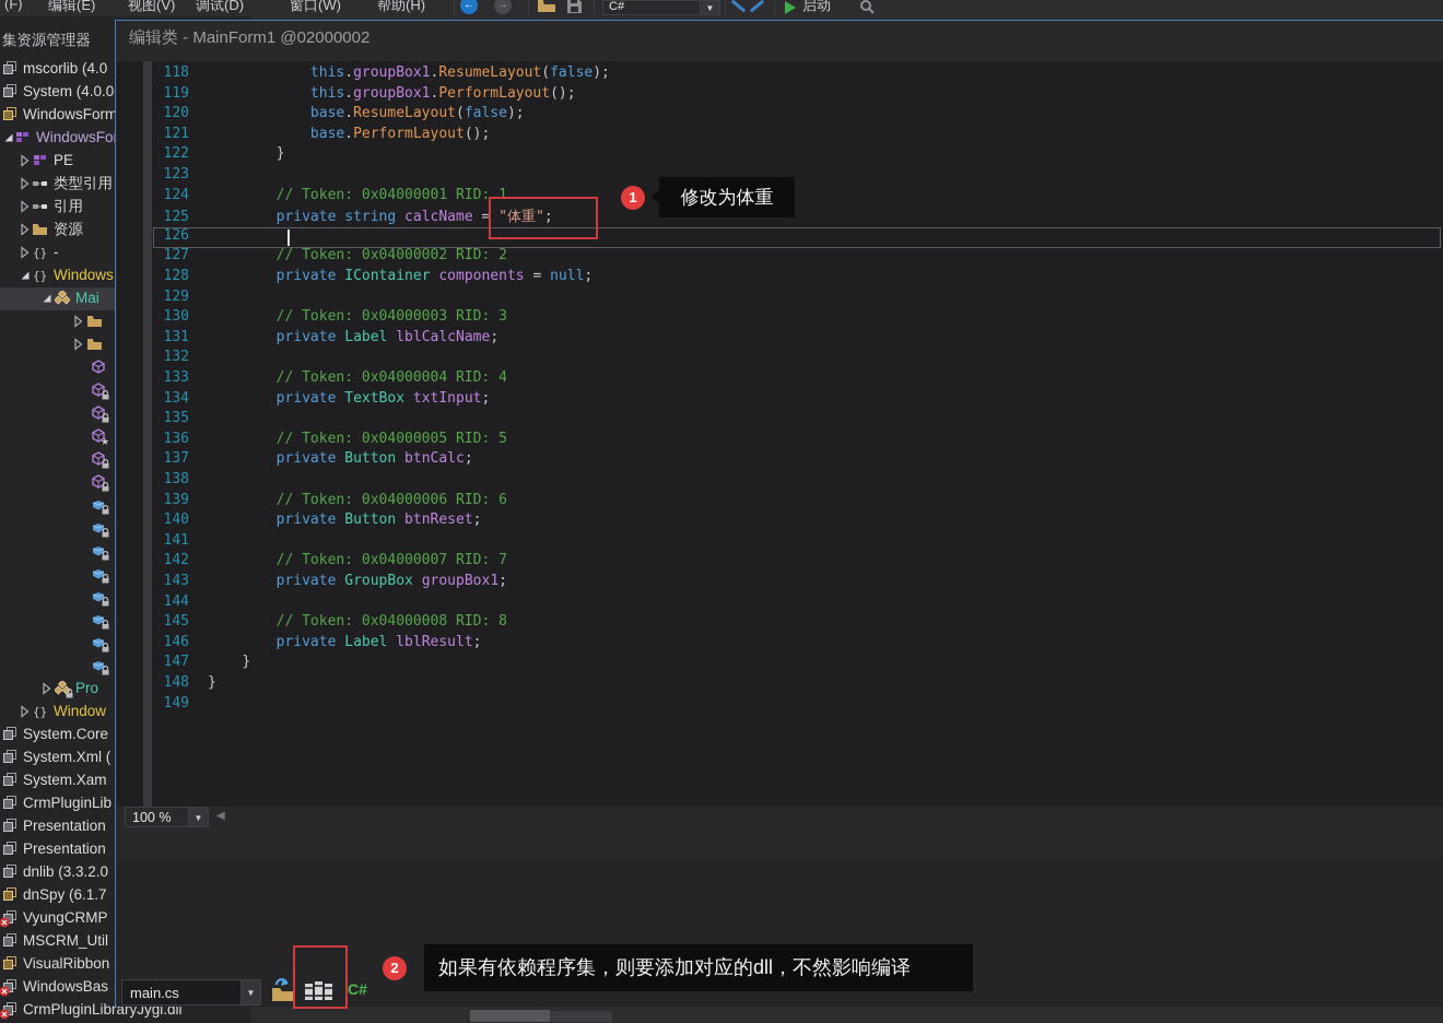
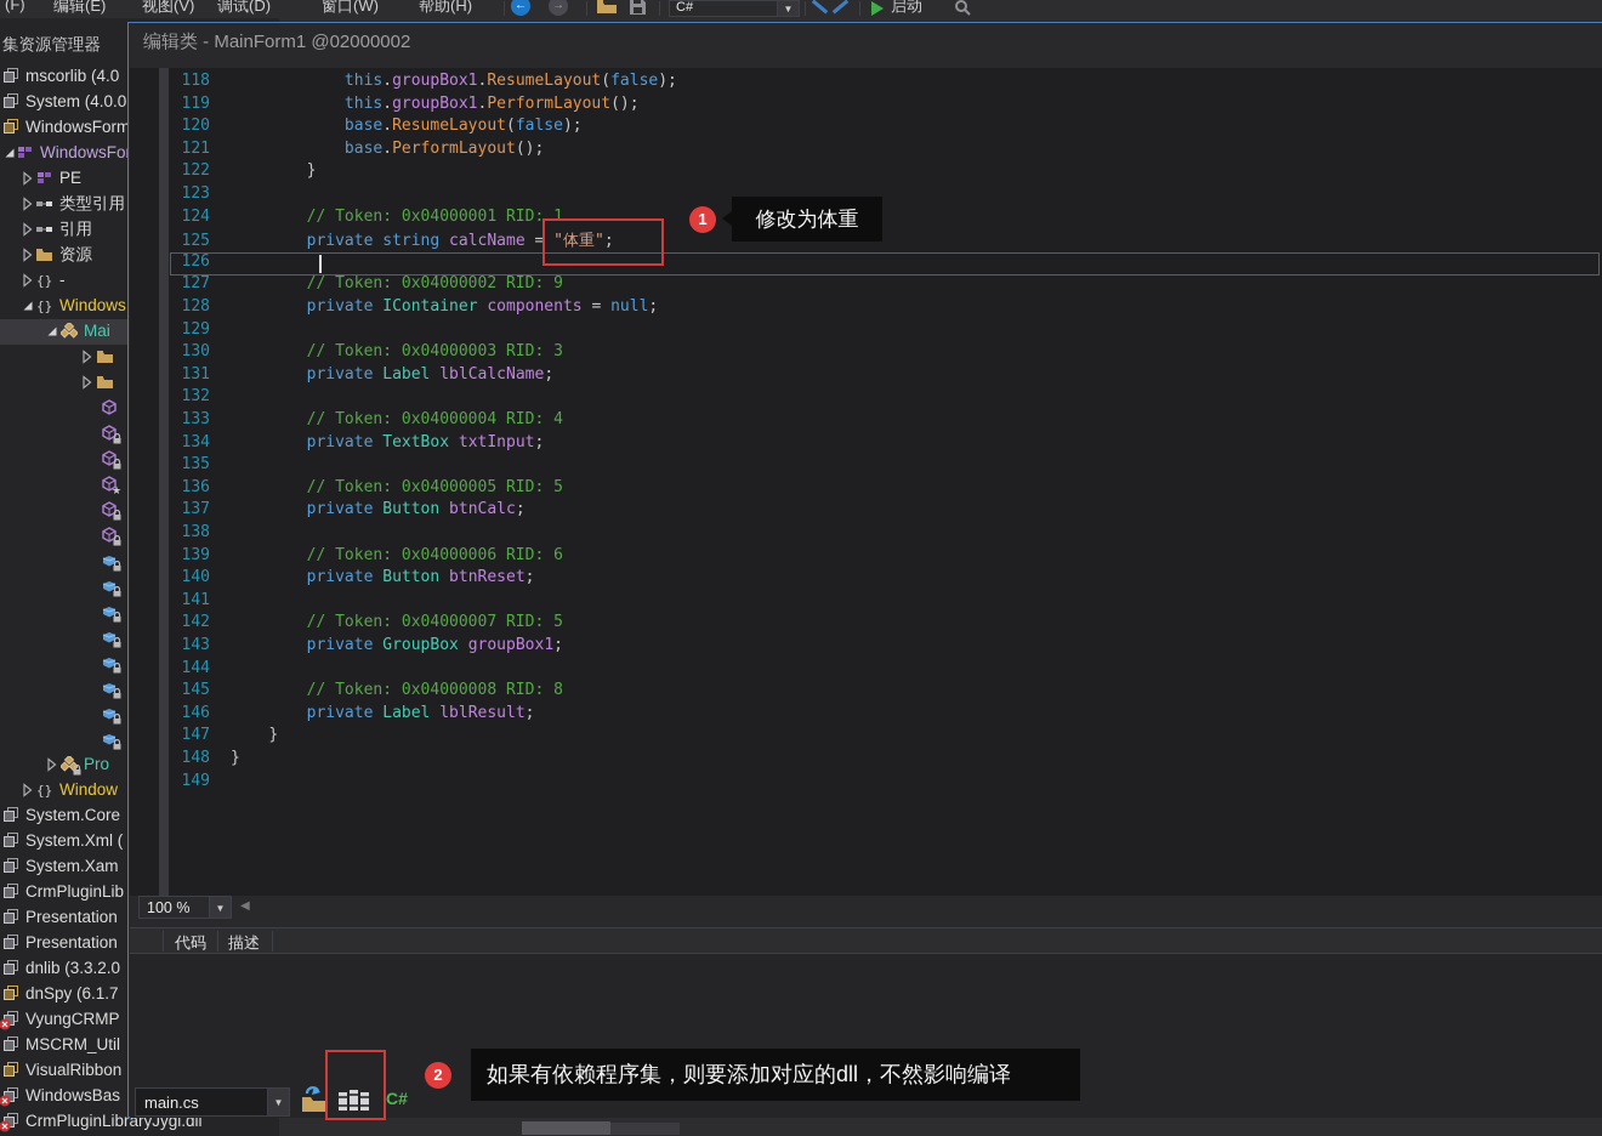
  (F)
  编辑(E)
  视图(V)
  调试(D)
  窗口(W)
  帮助(H)
  ←
  →
  C#
  ▼
  启动
  集资源管理器
  mscorlib (4.0
  System (4.0.0
  WindowsForm
  WindowsFo
  PE
  类型引用
  引用
  资源
  {}
  -
  {}
  Windows
  Mai
  ★
  Pro
  {}
  Window
  System.Core
  System.Xml (
  System.Xam
  CrmPluginLib
  Presentation
  Presentation
  dnlib (3.3.2.0
  dnSpy (6.1.7
  VyungCRMP
  MSCRM_Util
  VisualRibbon
  WindowsBas
  CrmPluginLibraryJygl.dll
  编辑类 - MainForm1 @02000002
  118 this.groupBox1.ResumeLayout(false);
  119 this.groupBox1.PerformLayout();
  120 base.ResumeLayout(false);
  121 base.PerformLayout();
  122 }
  123
  124 // Token: 0x04000001 RID: 1
  125 private string calcName = "体重";
  126
- 127 // Token: 0x04000002 RID: 2
+ 127 // Token: 0x04000002 RID: 9
  128 private IContainer components = null;
  129
  130 // Token: 0x04000003 RID: 3
  131 private Label lblCalcName;
  132
  133 // Token: 0x04000004 RID: 4
  134 private TextBox txtInput;
  135
  136 // Token: 0x04000005 RID: 5
  137 private Button btnCalc;
  138
  139 // Token: 0x04000006 RID: 6
  140 private Button btnReset;
  141
- 142 // Token: 0x04000007 RID: 7
+ 142 // Token: 0x04000007 RID: 5
  143 private GroupBox groupBox1;
  144
  145 // Token: 0x04000008 RID: 8
  146 private Label lblResult;
  147 }
  148 }
  149
  100 %
  ▼
  ◀
+ 代码
+ 描述
  main.cs
  ▼
  C#
  1
  修改为体重
  2
  如果有依赖程序集，则要添加对应的dll，不然影响编译
